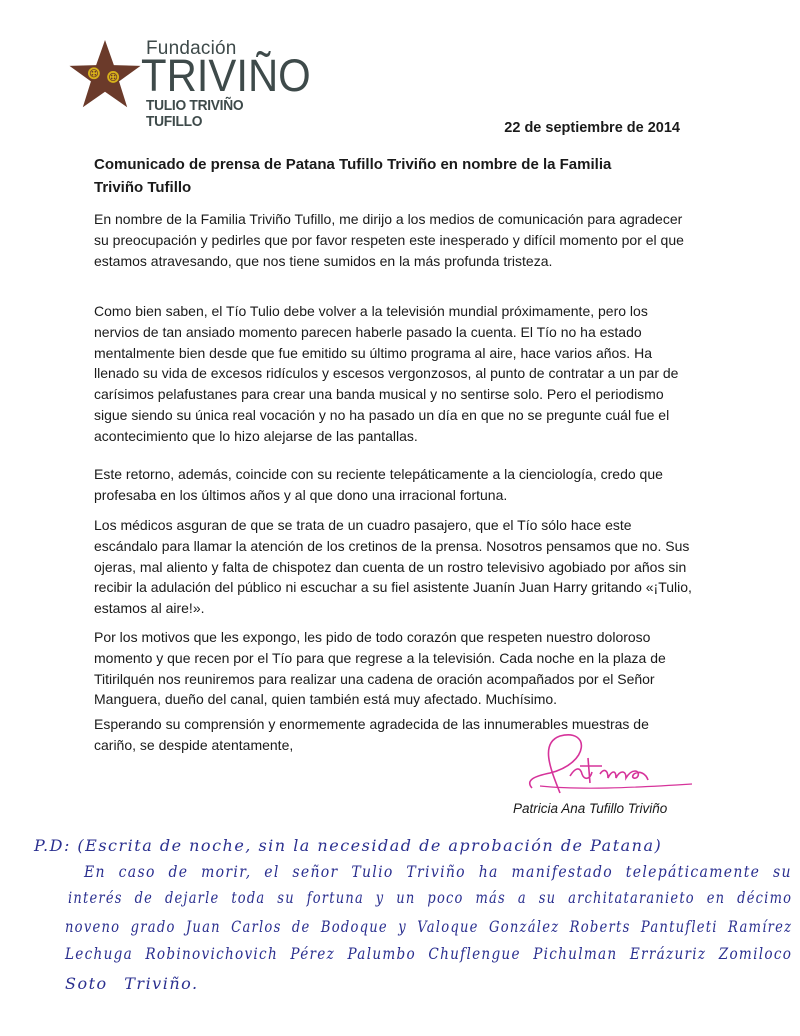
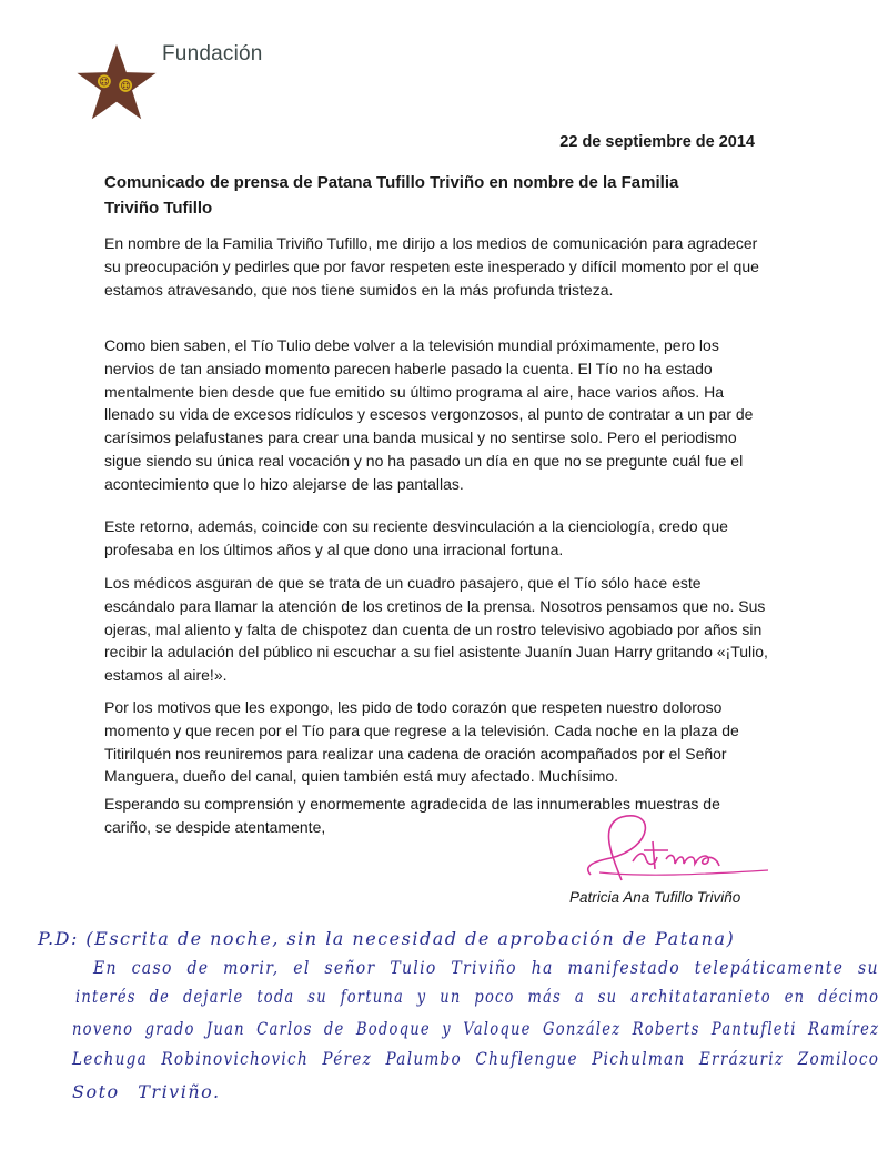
  Fundación
- TRIVIÑO
- TULIO TRIVIÑO TUFILLO
  22 de septiembre de 2014
  Comunicado de prensa de Patana Tufillo Triviño en nombre de la Familia Triviño Tufillo
  En nombre de la Familia Triviño Tufillo, me dirijo a los medios de comunicación para agradecer su preocupación y pedirles que por favor respeten este inesperado y difícil momento por el que estamos atravesando, que nos tiene sumidos en la más profunda tristeza.
  Como bien saben, el Tío Tulio debe volver a la televisión mundial próximamente, pero los nervios de tan ansiado momento parecen haberle pasado la cuenta. El Tío no ha estado mentalmente bien desde que fue emitido su último programa al aire, hace varios años. Ha llenado su vida de excesos ridículos y escesos vergonzosos, al punto de contratar a un par de carísimos pelafustanes para crear una banda musical y no sentirse solo. Pero el periodismo sigue siendo su única real vocación y no ha pasado un día en que no se pregunte cuál fue el acontecimiento que lo hizo alejarse de las pantallas.
- Este retorno, además, coincide con su reciente telepáticamente a la cienciología, credo que profesaba en los últimos años y al que dono una irracional fortuna.
+ Este retorno, además, coincide con su reciente desvinculación a la cienciología, credo que profesaba en los últimos años y al que dono una irracional fortuna.
  Los médicos asguran de que se trata de un cuadro pasajero, que el Tío sólo hace este escándalo para llamar la atención de los cretinos de la prensa. Nosotros pensamos que no. Sus ojeras, mal aliento y falta de chispotez dan cuenta de un rostro televisivo agobiado por años sin recibir la adulación del público ni escuchar a su fiel asistente Juanín Juan Harry gritando «¡Tulio, estamos al aire!».
  Por los motivos que les expongo, les pido de todo corazón que respeten nuestro doloroso momento y que recen por el Tío para que regrese a la televisión. Cada noche en la plaza de Titirilquén nos reuniremos para realizar una cadena de oración acompañados por el Señor Manguera, dueño del canal, quien también está muy afectado. Muchísimo.
  Esperando su comprensión y enormemente agradecida de las innumerables muestras de cariño, se despide atentamente,
  Patricia Ana Tufillo Triviño
  P.D: (Escrita de noche, sin la necesidad de aprobación de Patana)
  En caso de morir, el señor Tulio Triviño ha manifestado telepáticamente su
  interés de dejarle toda su fortuna y un poco más a su architataranieto en décimo
  noveno grado Juan Carlos de Bodoque y Valoque González Roberts Pantufleti Ramírez
  Lechuga Robinovichovich Pérez Palumbo Chuflengue Pichulman Errázuriz Zomiloco
  Soto Triviño.
